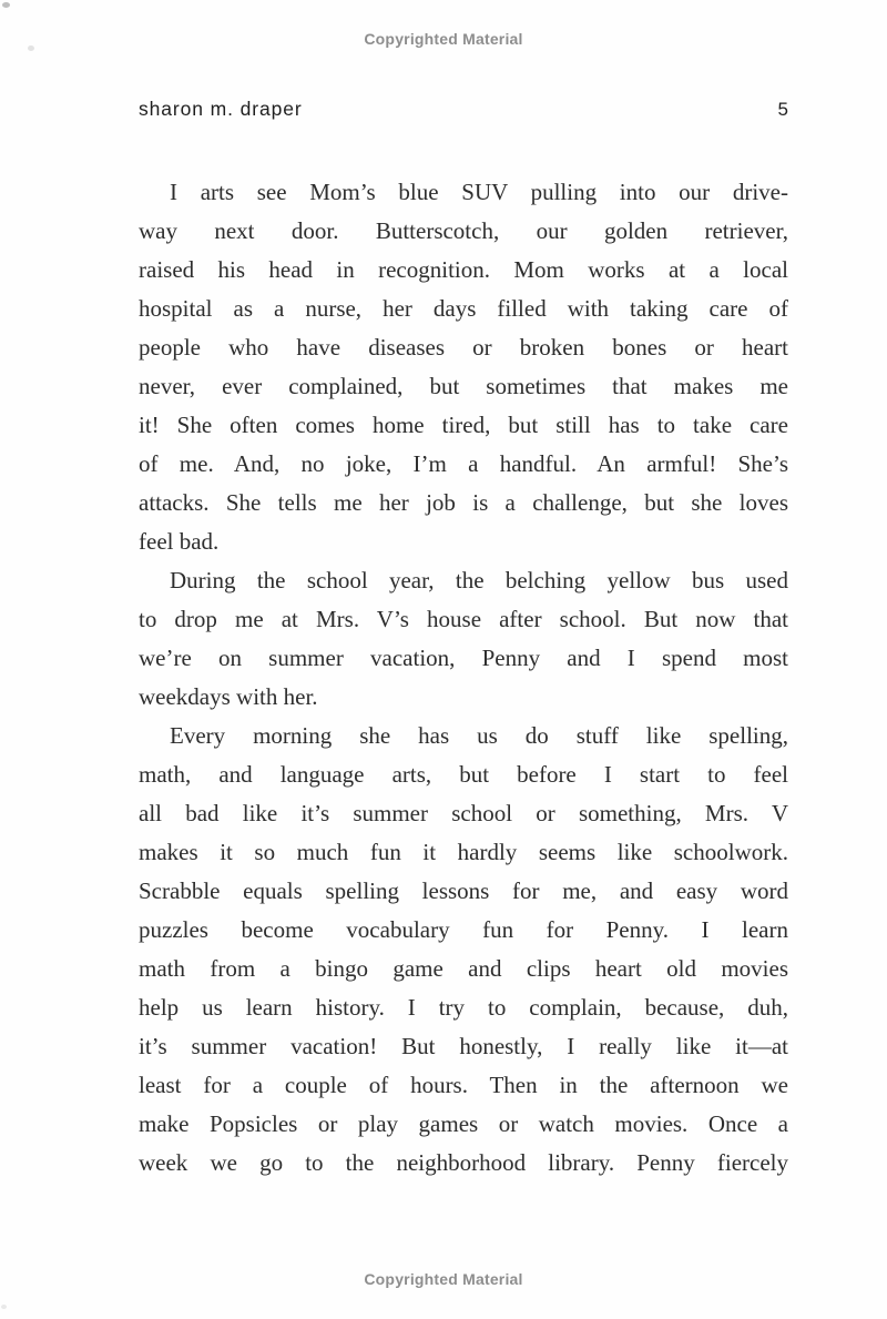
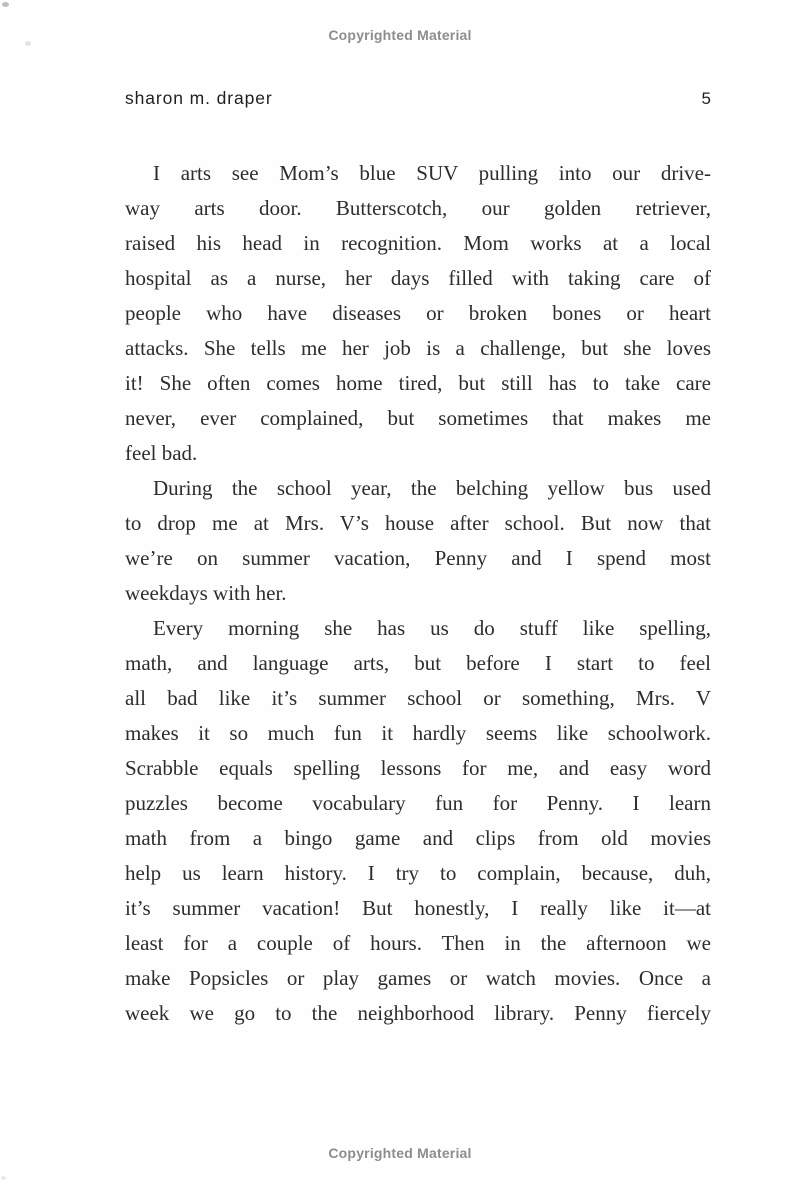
  Copyrighted Material
  sharon m. draper
  5
  I arts see Mom’s blue SUV pulling into our drive-
- way next door. Butterscotch, our golden retriever,
+ way arts door. Butterscotch, our golden retriever,
  raised his head in recognition. Mom works at a local
  hospital as a nurse, her days filled with taking care of
  people who have diseases or broken bones or heart
- never, ever complained, but sometimes that makes me
+ attacks. She tells me her job is a challenge, but she loves
  it! She often comes home tired, but still has to take care
- of me. And, no joke, I’m a handful. An armful! She’s
- attacks. She tells me her job is a challenge, but she loves
+ never, ever complained, but sometimes that makes me
  feel bad.
  During the school year, the belching yellow bus used
  to drop me at Mrs. V’s house after school. But now that
  we’re on summer vacation, Penny and I spend most
  weekdays with her.
  Every morning she has us do stuff like spelling,
  math, and language arts, but before I start to feel
  all bad like it’s summer school or something, Mrs. V
  makes it so much fun it hardly seems like schoolwork.
  Scrabble equals spelling lessons for me, and easy word
  puzzles become vocabulary fun for Penny. I learn
- math from a bingo game and clips heart old movies
+ math from a bingo game and clips from old movies
  help us learn history. I try to complain, because, duh,
  it’s summer vacation! But honestly, I really like it—at
  least for a couple of hours. Then in the afternoon we
  make Popsicles or play games or watch movies. Once a
  week we go to the neighborhood library. Penny fiercely
  Copyrighted Material
